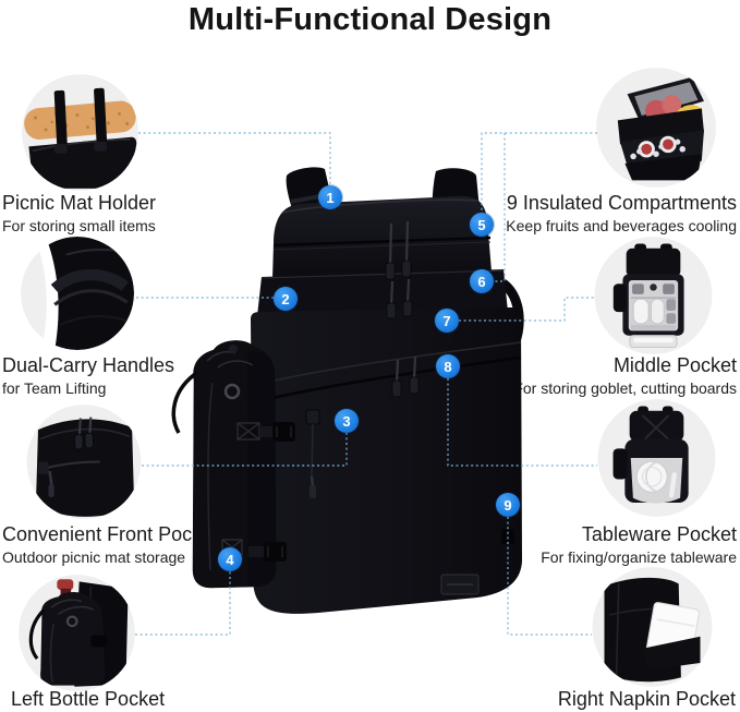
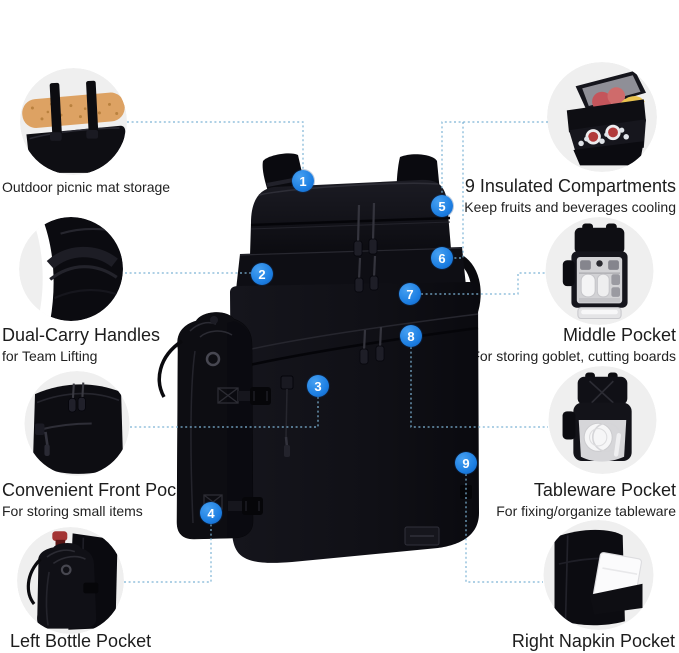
- Multi-Functional Design
- Picnic Mat Holder
- For storing small items
+ Outdoor picnic mat storage
  Dual-Carry Handles
  for Team Lifting
  Convenient Front Poc
- Outdoor picnic mat storage
+ For storing small items
  Left Bottle Pocket
  9 Insulated Compartments
  Keep fruits and beverages cooling
  Middle Pocket
  or storing goblet, cutting boards
  Tableware Pocket
  For fixing/organize tableware
  Right Napkin Pocket
  1
  2
  3
  4
  5
  6
  7
  8
  9
